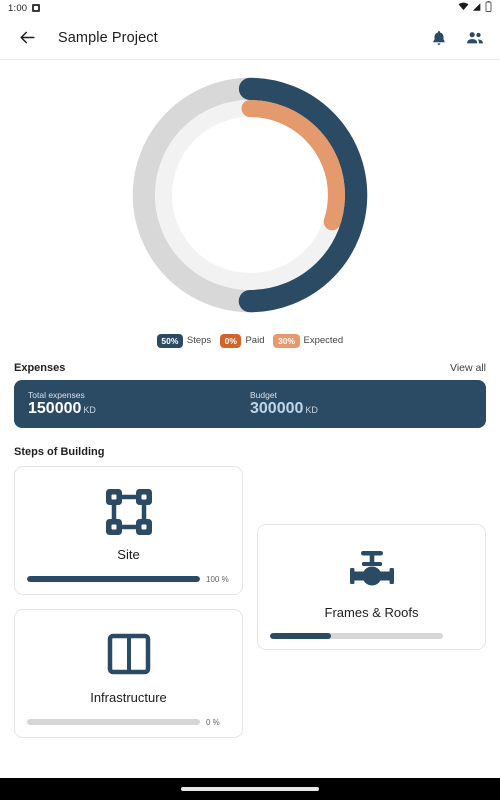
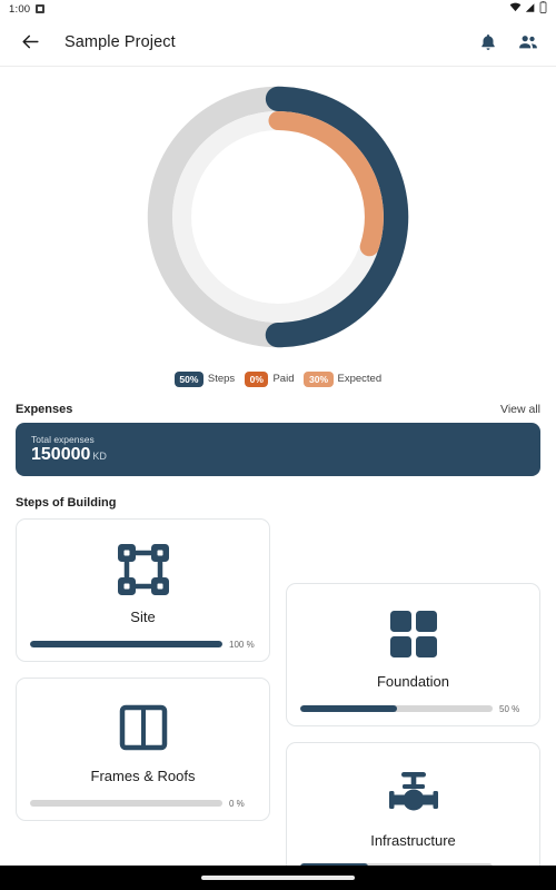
  1:00
  Sample Project
  50%
  Steps
  0%
  Paid
  30%
  Expected
  Expenses
  View all
  Total expenses
  150000 KD
- Budget
- 300000 KD
  Steps of Building
  Site
  100 %
- Infrastructure
+ Frames & Roofs
  0 %
+ Foundation
+ 50 %
- Frames & Roofs
+ Infrastructure
